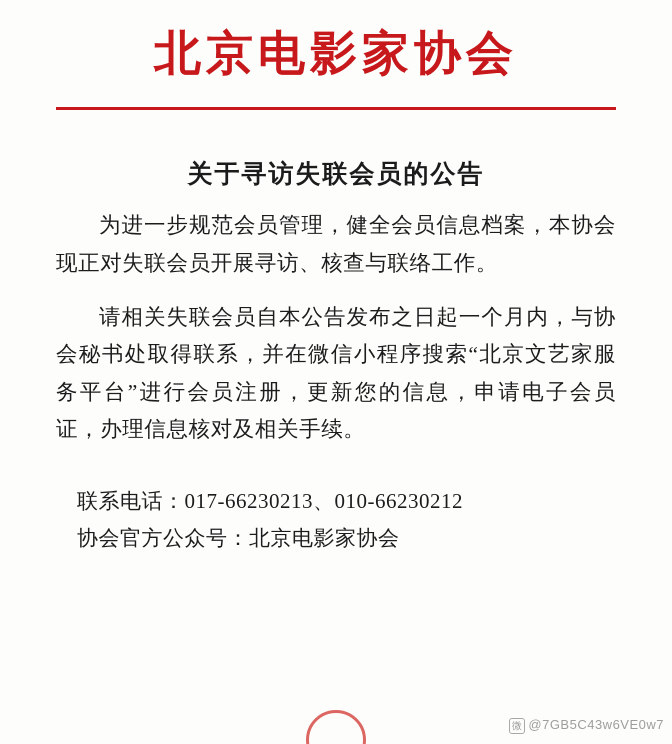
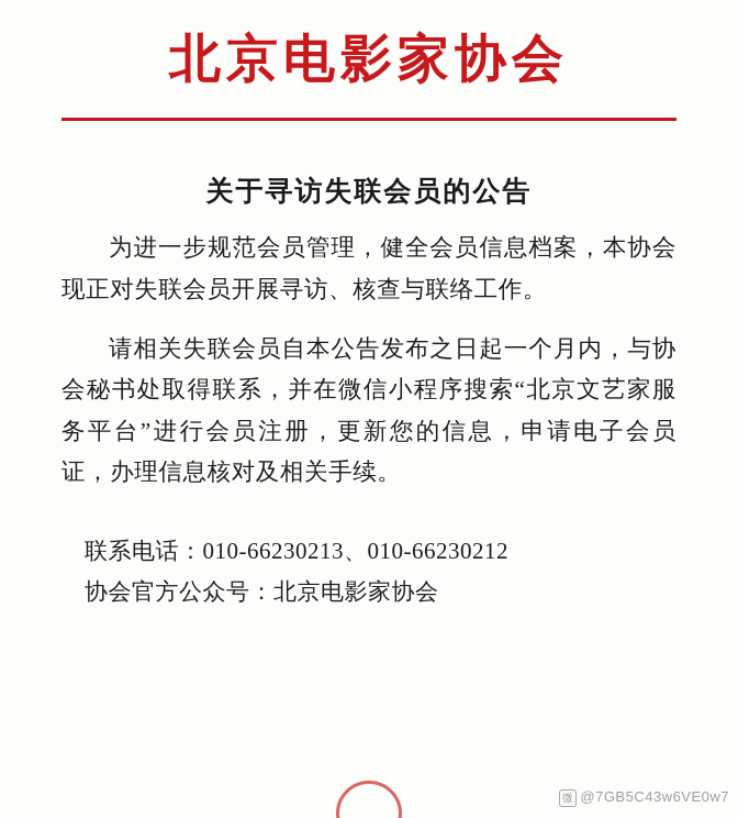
  北京电影家协会
  关于寻访失联会员的公告
  为进一步规范会员管理，健全会员信息档案，本协会现正对失联会员开展寻访、核查与联络工作。
  请相关失联会员自本公告发布之日起一个月内，与协会秘书处取得联系，并在微信小程序搜索“北京文艺家服务平台”进行会员注册，更新您的信息，申请电子会员证，办理信息核对及相关手续。
- 联系电话：017-66230213、010-66230212
+ 联系电话：010-66230213、010-66230212
  协会官方公众号：北京电影家协会
  微 @7GB5C43w6VE0w7
